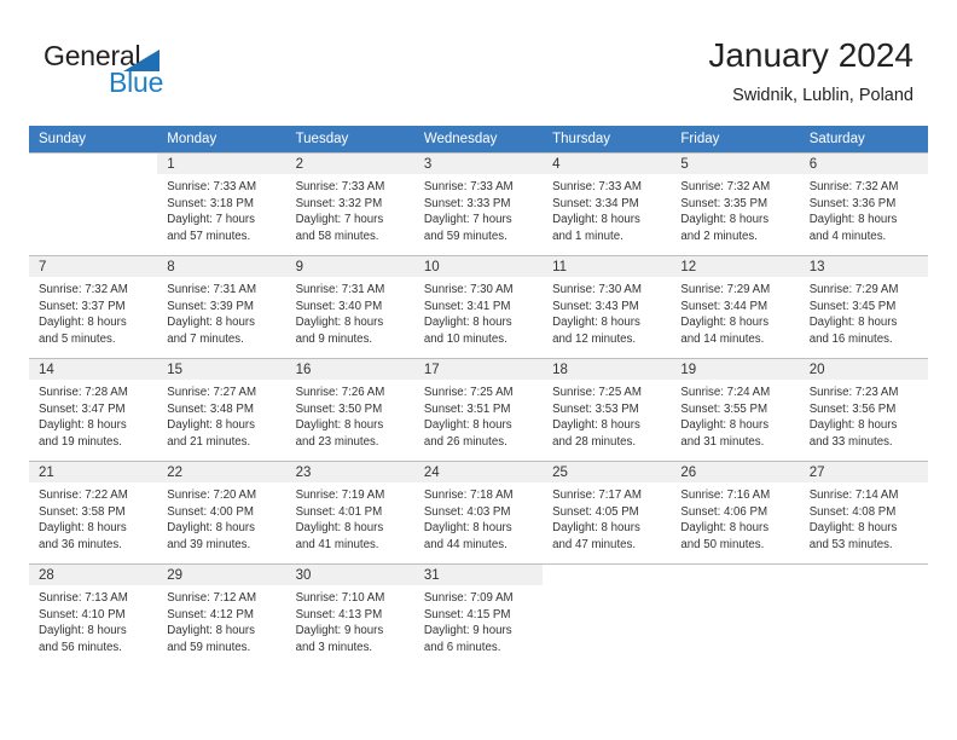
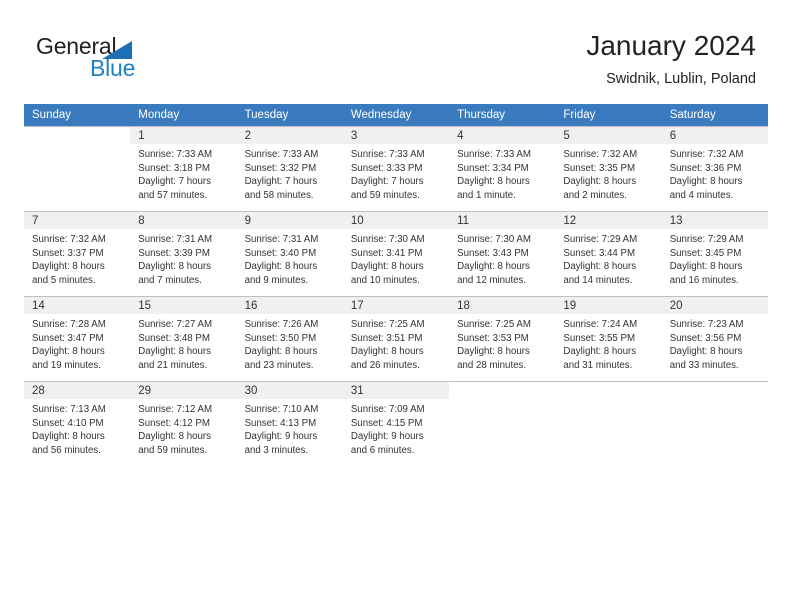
  General
  Blue
  January 2024
  Swidnik, Lublin, Poland
  Sunday	Monday	Tuesday	Wednesday	Thursday	Friday	Saturday
  	1Sunrise: 7:33 AMSunset: 3:18 PMDaylight: 7 hoursand 57 minutes.	2Sunrise: 7:33 AMSunset: 3:32 PMDaylight: 7 hoursand 58 minutes.	3Sunrise: 7:33 AMSunset: 3:33 PMDaylight: 7 hoursand 59 minutes.	4Sunrise: 7:33 AMSunset: 3:34 PMDaylight: 8 hoursand 1 minute.	5Sunrise: 7:32 AMSunset: 3:35 PMDaylight: 8 hoursand 2 minutes.	6Sunrise: 7:32 AMSunset: 3:36 PMDaylight: 8 hoursand 4 minutes.
  7Sunrise: 7:32 AMSunset: 3:37 PMDaylight: 8 hoursand 5 minutes.	8Sunrise: 7:31 AMSunset: 3:39 PMDaylight: 8 hoursand 7 minutes.	9Sunrise: 7:31 AMSunset: 3:40 PMDaylight: 8 hoursand 9 minutes.	10Sunrise: 7:30 AMSunset: 3:41 PMDaylight: 8 hoursand 10 minutes.	11Sunrise: 7:30 AMSunset: 3:43 PMDaylight: 8 hoursand 12 minutes.	12Sunrise: 7:29 AMSunset: 3:44 PMDaylight: 8 hoursand 14 minutes.	13Sunrise: 7:29 AMSunset: 3:45 PMDaylight: 8 hoursand 16 minutes.
  14Sunrise: 7:28 AMSunset: 3:47 PMDaylight: 8 hoursand 19 minutes.	15Sunrise: 7:27 AMSunset: 3:48 PMDaylight: 8 hoursand 21 minutes.	16Sunrise: 7:26 AMSunset: 3:50 PMDaylight: 8 hoursand 23 minutes.	17Sunrise: 7:25 AMSunset: 3:51 PMDaylight: 8 hoursand 26 minutes.	18Sunrise: 7:25 AMSunset: 3:53 PMDaylight: 8 hoursand 28 minutes.	19Sunrise: 7:24 AMSunset: 3:55 PMDaylight: 8 hoursand 31 minutes.	20Sunrise: 7:23 AMSunset: 3:56 PMDaylight: 8 hoursand 33 minutes.
- 21Sunrise: 7:22 AMSunset: 3:58 PMDaylight: 8 hoursand 36 minutes.	22Sunrise: 7:20 AMSunset: 4:00 PMDaylight: 8 hoursand 39 minutes.	23Sunrise: 7:19 AMSunset: 4:01 PMDaylight: 8 hoursand 41 minutes.	24Sunrise: 7:18 AMSunset: 4:03 PMDaylight: 8 hoursand 44 minutes.	25Sunrise: 7:17 AMSunset: 4:05 PMDaylight: 8 hoursand 47 minutes.	26Sunrise: 7:16 AMSunset: 4:06 PMDaylight: 8 hoursand 50 minutes.	27Sunrise: 7:14 AMSunset: 4:08 PMDaylight: 8 hoursand 53 minutes.
  28Sunrise: 7:13 AMSunset: 4:10 PMDaylight: 8 hoursand 56 minutes.	29Sunrise: 7:12 AMSunset: 4:12 PMDaylight: 8 hoursand 59 minutes.	30Sunrise: 7:10 AMSunset: 4:13 PMDaylight: 9 hoursand 3 minutes.	31Sunrise: 7:09 AMSunset: 4:15 PMDaylight: 9 hoursand 6 minutes.
